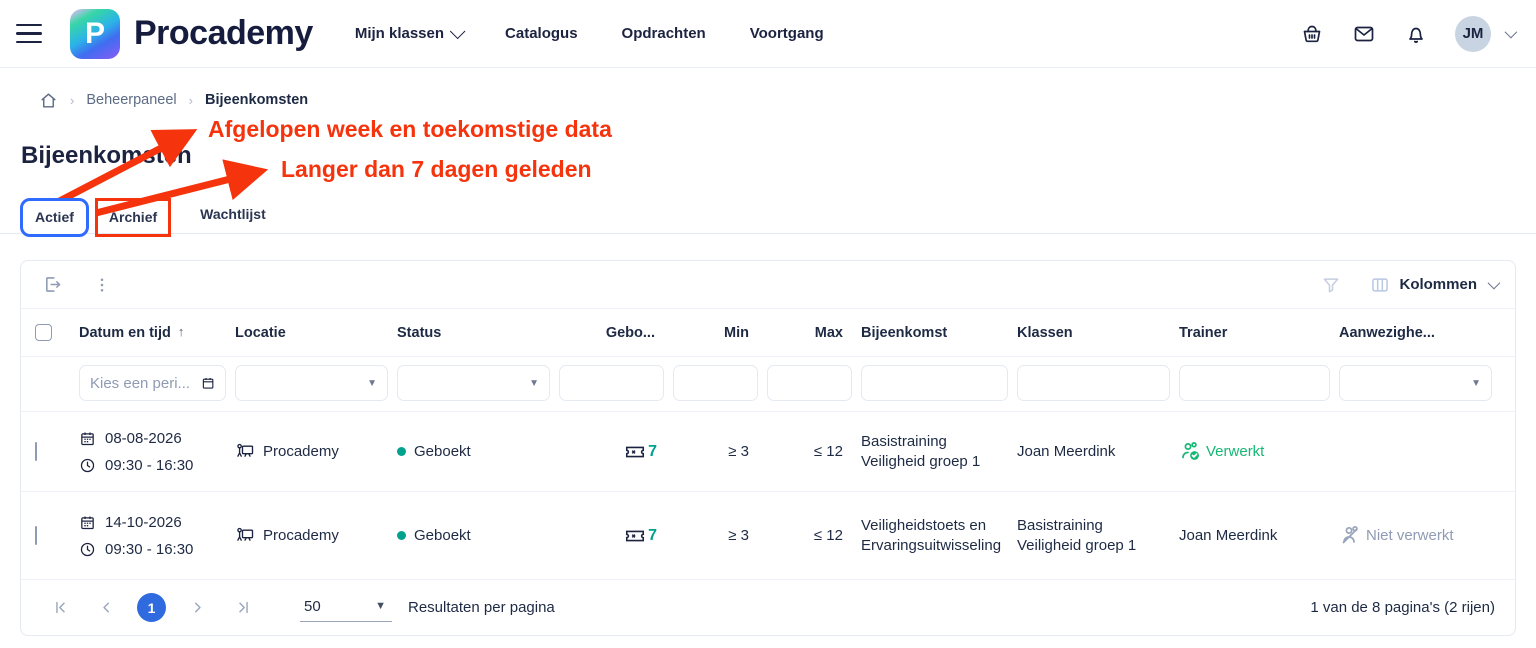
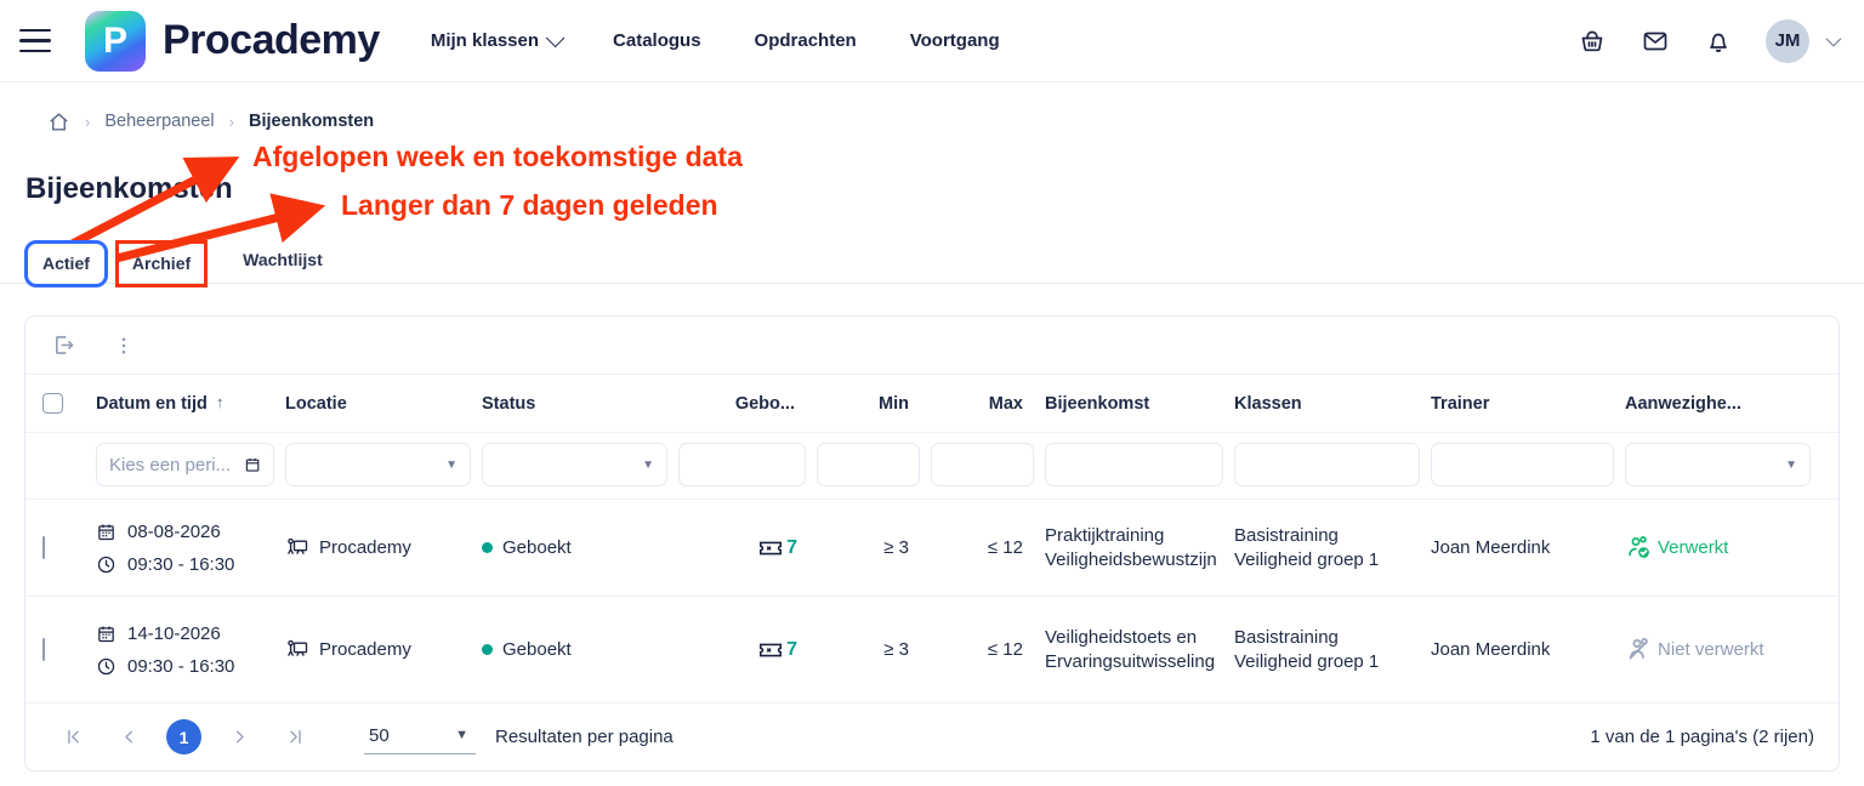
  P
  Procademy
  Mijn klassen
  Catalogus
  Opdrachten
  Voortgang
  JM
  ›
  Beheerpaneel
  ›
  Bijeenkomsten
  Bijeenkomten
  Afgelopen week en toekomstige data
  Langer dan 7 dagen geleden
  Actief
  Archief
  Wachtlijst
- Kolommen
  Datum en tijd
  ↑
  Locatie
  Status
  Gebo...
  Min
  Max
  Bijeenkomst
  Klassen
  Trainer
  Aanwezighe...
  Kies een peri...
  ▼
  ▼
  ▼
  08-08-2026
  09:30 - 16:30
  Procademy
  Geboekt
  7
  ≥ 3
  ≤ 12
+ Praktijktraining Veiligheidsbewustzijn
  Basistraining Veiligheid groep 1
  Joan Meerdink
  Verwerkt
  14-10-2026
  09:30 - 16:30
  Procademy
  Geboekt
  7
  ≥ 3
  ≤ 12
  Veiligheidstoets en Ervaringsuitwisseling
  Basistraining Veiligheid groep 1
  Joan Meerdink
  Niet verwerkt
  1
  50
  ▼
  Resultaten per pagina
- 1 van de 8 pagina's (2 rijen)
+ 1 van de 1 pagina's (2 rijen)
